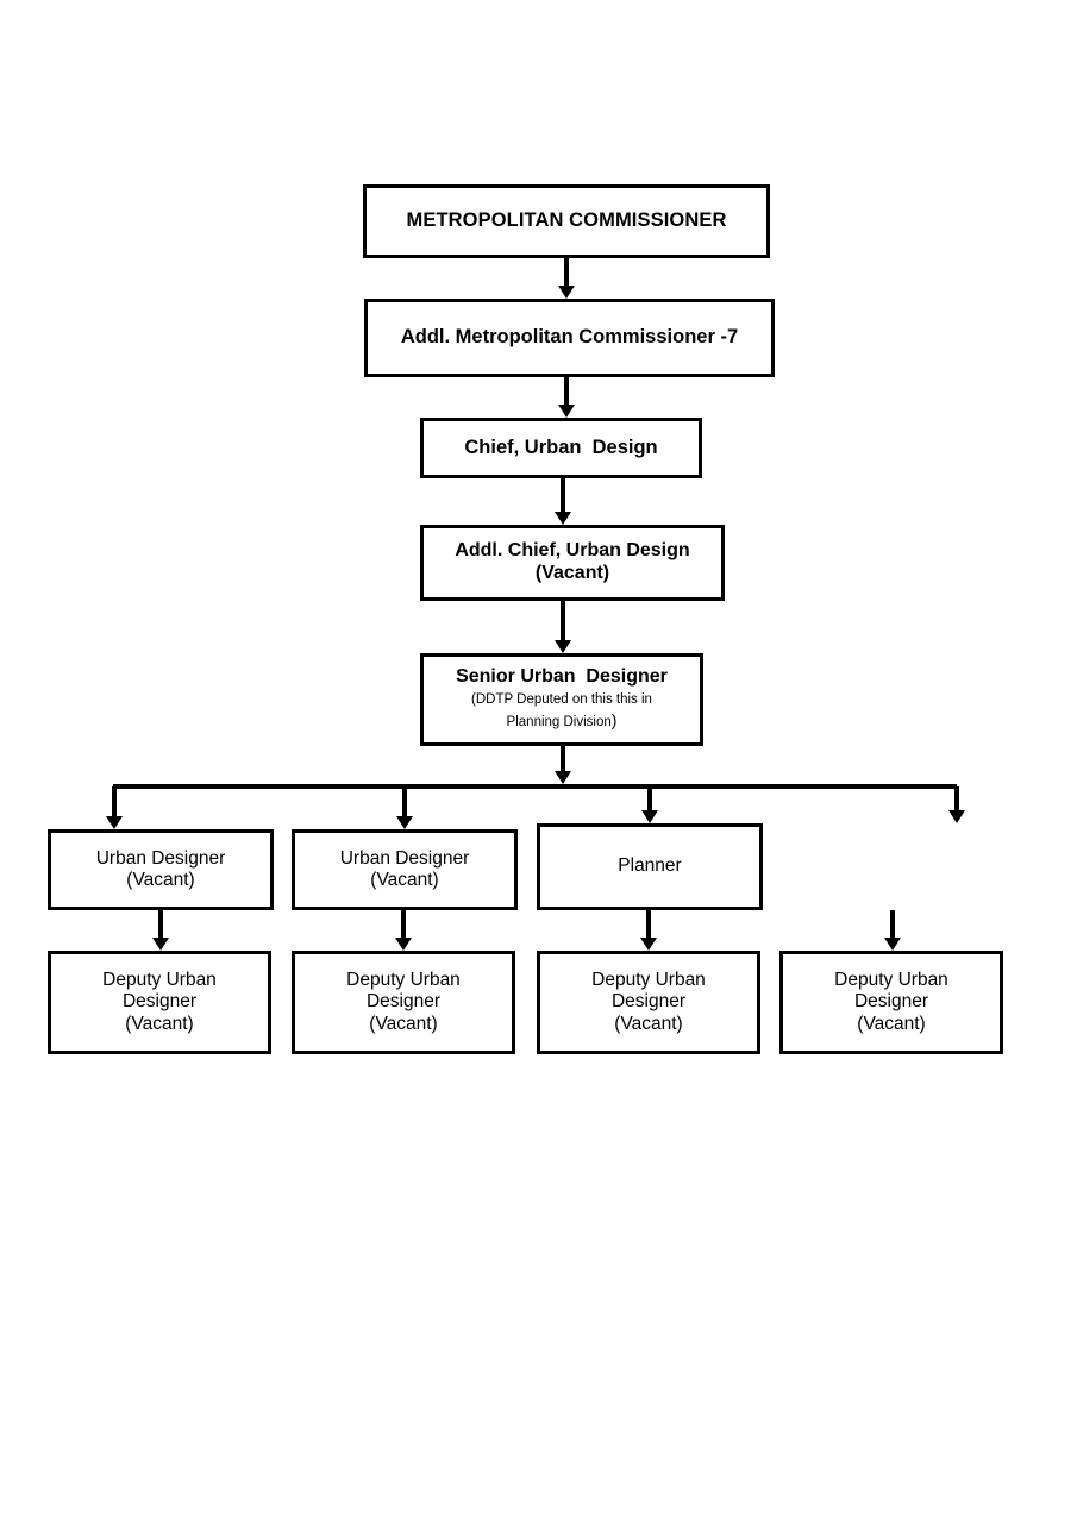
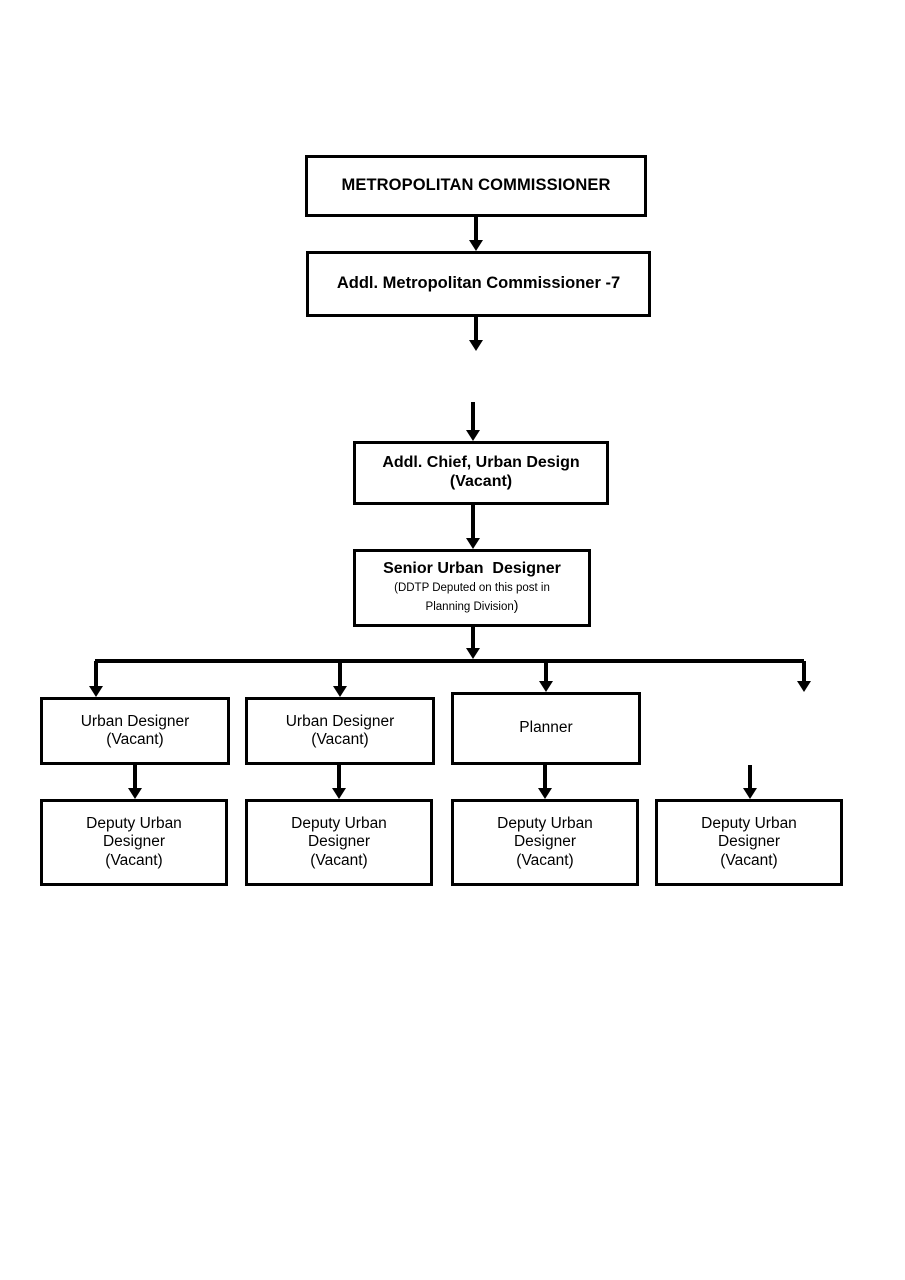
  METROPOLITAN COMMISSIONER
  Addl. Metropolitan Commissioner -7
- Chief, Urban Design
  Addl. Chief, Urban Design
  (Vacant)
  Senior Urban Designer
- (DDTP Deputed on this this in
+ (DDTP Deputed on this post in
  Planning Division)
  Urban Designer
  (Vacant)
  Urban Designer
  (Vacant)
  Planner
  Deputy Urban
  Designer
  (Vacant)
  Deputy Urban
  Designer
  (Vacant)
  Deputy Urban
  Designer
  (Vacant)
  Deputy Urban
  Designer
  (Vacant)
